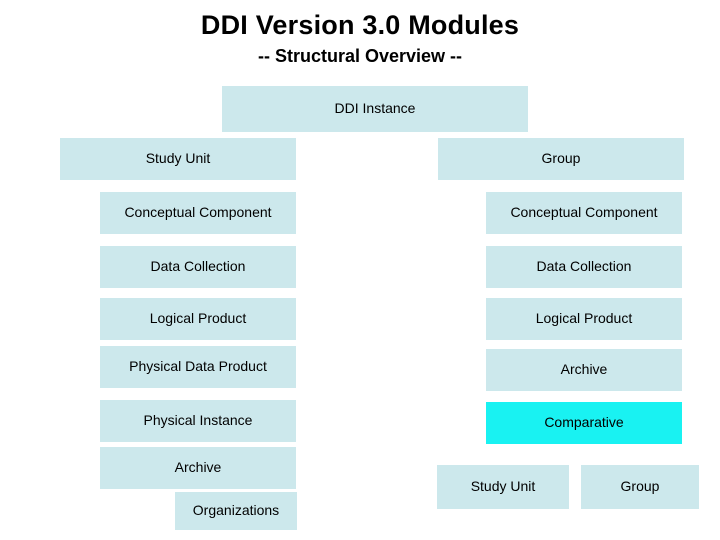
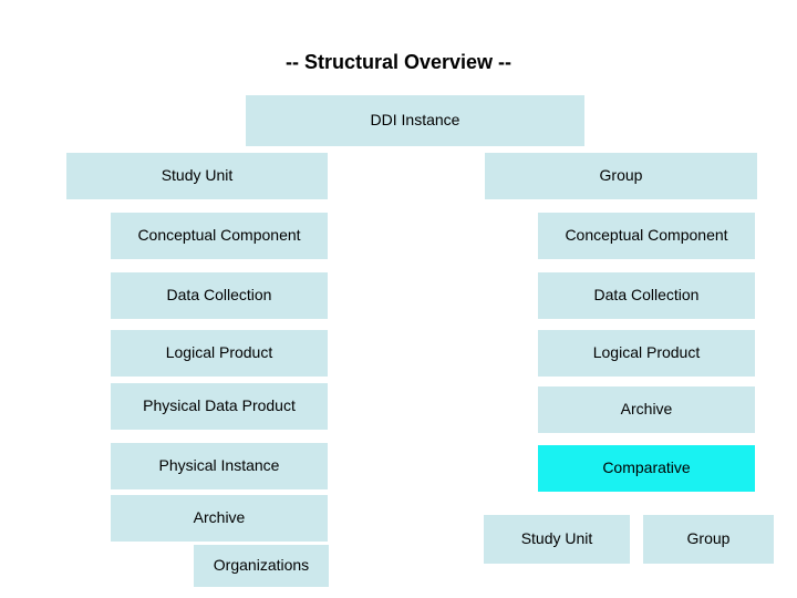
- DDI Version 3.0 Modules
  -- Structural Overview --
  DDI Instance
  Study Unit
  Group
  Conceptual Component
  Conceptual Component
  Data Collection
  Data Collection
  Logical Product
  Logical Product
  Physical Data Product
  Archive
  Physical Instance
  Comparative
  Archive
  Study Unit
  Group
  Organizations
